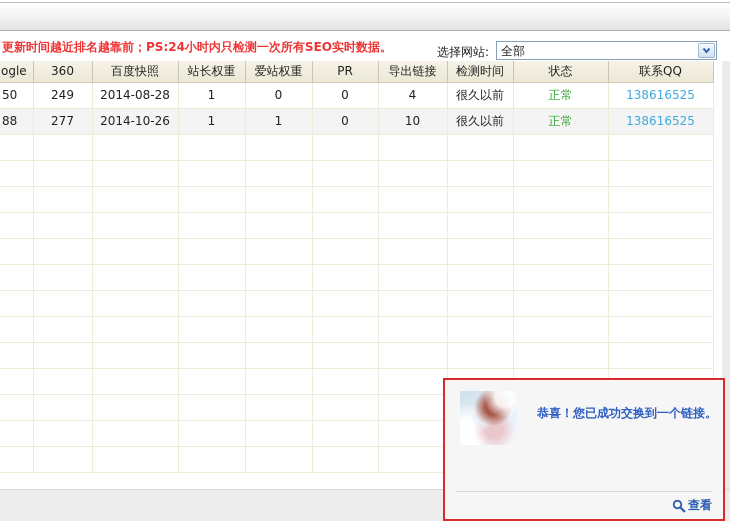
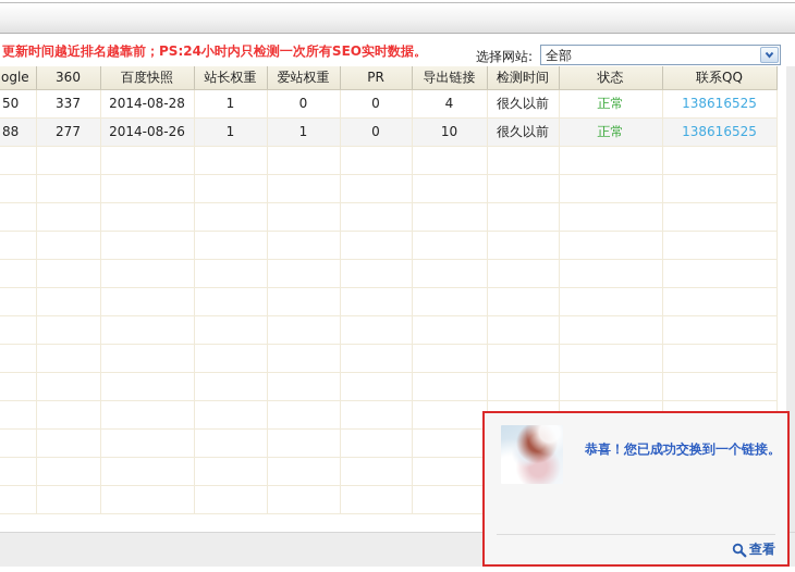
  更新时间越近排名越靠前；PS:24小时内只检测一次所有SEO实时数据。
  选择网站:
  全部
  ogle	360	百度快照	站长权重	爱站权重	PR	导出链接	检测时间	状态	联系QQ
- 50	249	2014-08-28	1	0	0	4	很久以前	正常	138616525
+ 50	337	2014-08-28	1	0	0	4	很久以前	正常	138616525
- 88	277	2014-10-26	1	1	0	10	很久以前	正常	138616525
+ 88	277	2014-08-26	1	1	0	10	很久以前	正常	138616525
  恭喜！您已成功交换到一个链接。
  查看
